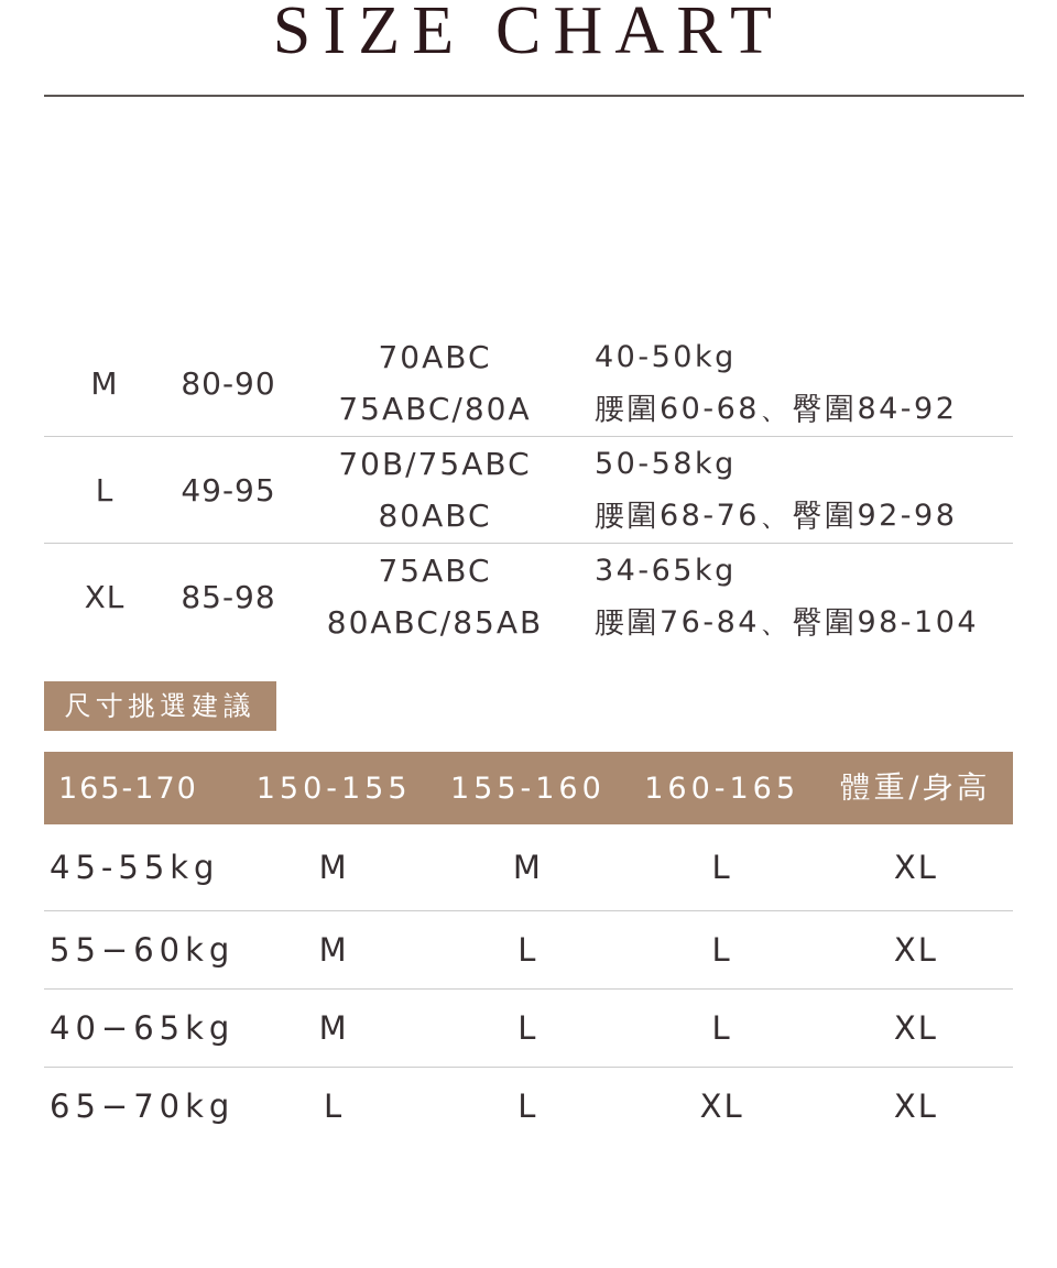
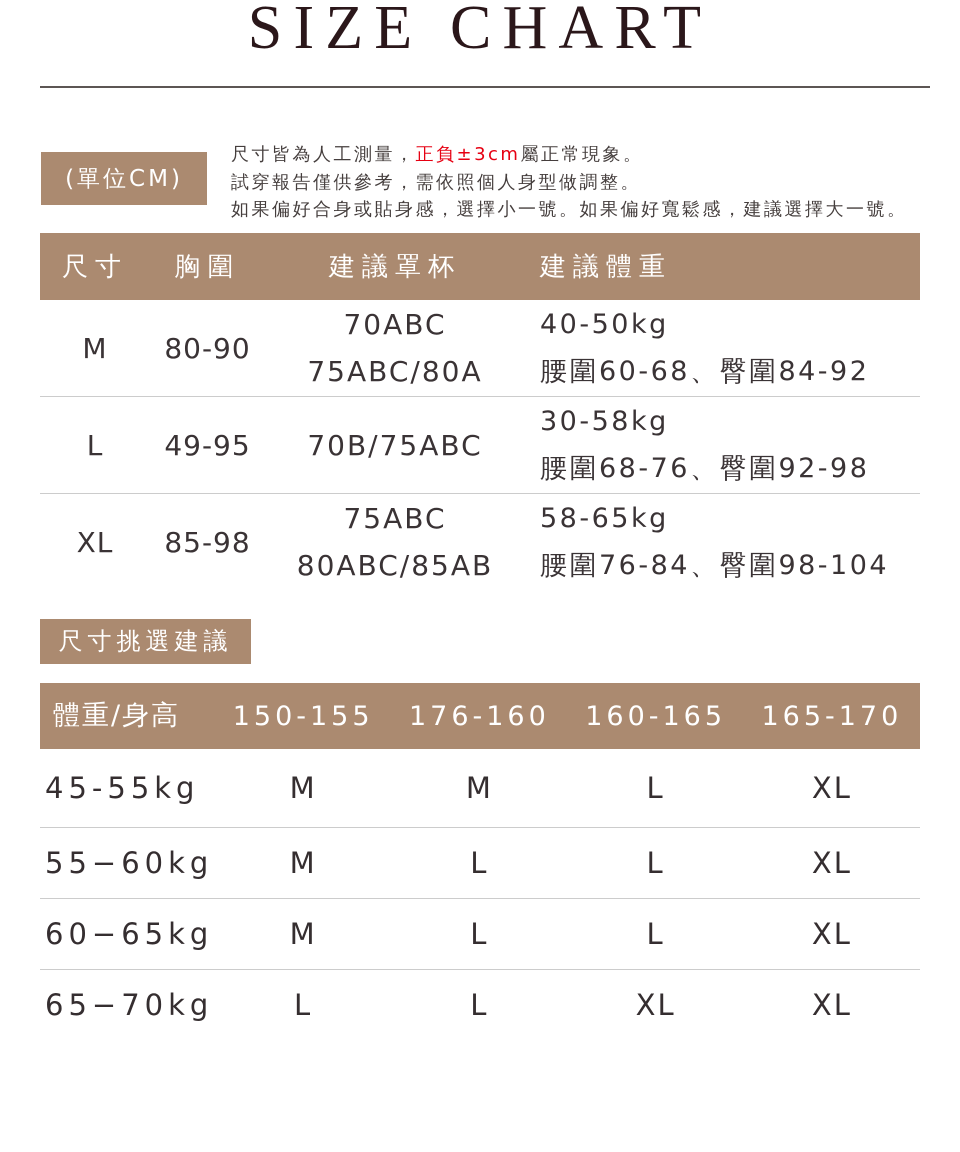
  SIZE CHART
+ (單位CM)
+ 尺寸皆為人工測量，正負±3cm屬正常現象。
+ 試穿報告僅供參考，需依照個人身型做調整。
+ 如果偏好合身或貼身感，選擇小一號。如果偏好寬鬆感，建議選擇大一號。
+ 尺寸
+ 胸圍
+ 建議罩杯
+ 建議體重
  M
  80-90
  70ABC
  75ABC/80A
  40-50kg
  腰圍60-68、臀圍84-92
  L
  49-95
  70B/75ABC
- 80ABC
- 50-58kg
+ 30-58kg
  腰圍68-76、臀圍92-98
  XL
  85-98
  75ABC
  80ABC/85AB
- 34-65kg
+ 58-65kg
  腰圍76-84、臀圍98-104
  尺寸挑選建議
- 165-170
+ 體重/身高
  150-155
- 155-160
+ 176-160
  160-165
- 體重/身高
+ 165-170
  45-55kg
  M
  M
  L
  XL
  55−60kg
  M
  L
  L
  XL
- 40−65kg
+ 60−65kg
  M
  L
  L
  XL
  65−70kg
  L
  L
  XL
  XL
